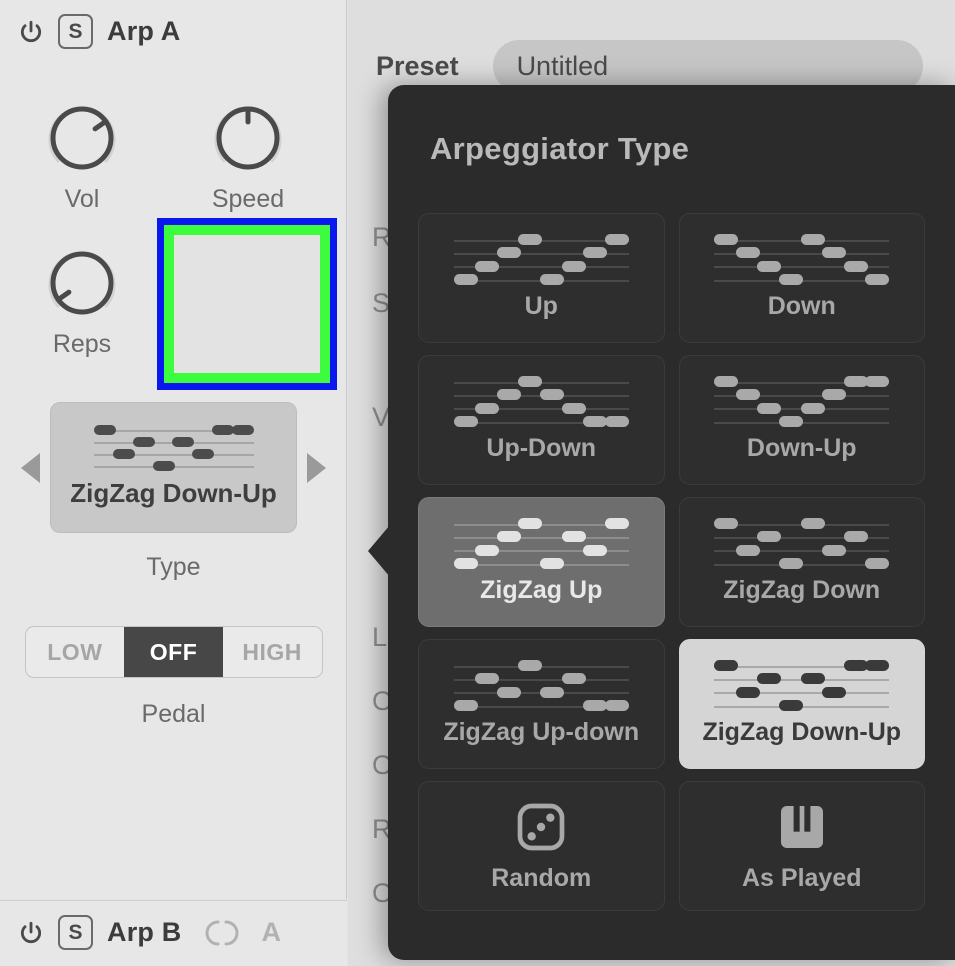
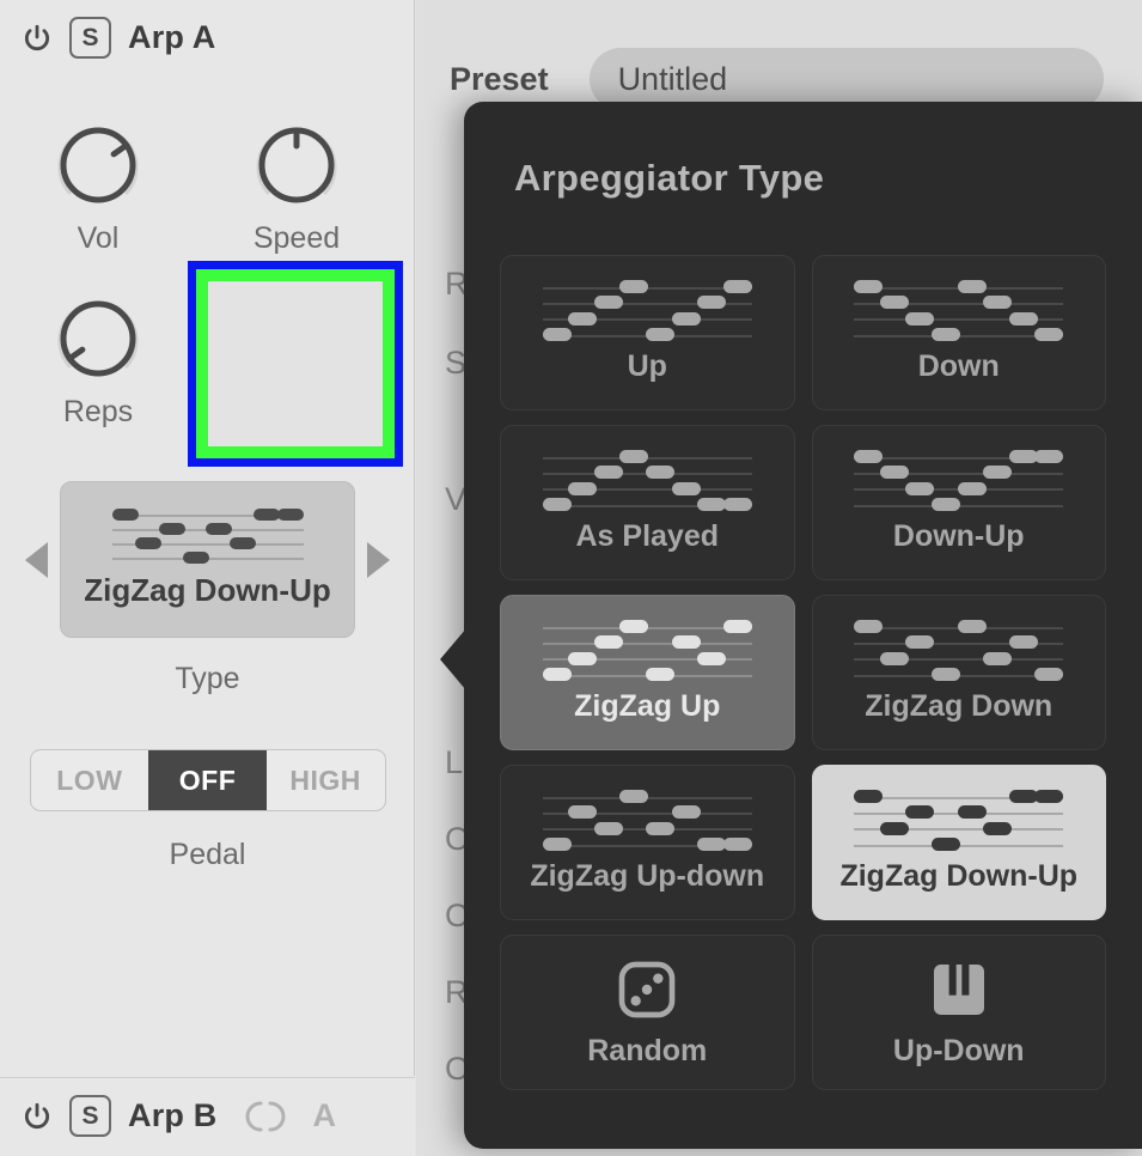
  Preset
  Untitled
  R
  S
  V
  L
  O
  O
  R
  O
  S
  Arp A
  Vol
  Speed
  Reps
  ZigZag Down-Up
  Type
  LOW
  OFF
  HIGH
  Pedal
  S
  Arp B
  A
  Arpeggiator Type
  Up
  Down
- Up-Down
+ As Played
  Down-Up
  ZigZag Up
  ZigZag Down
  ZigZag Up-down
  ZigZag Down-Up
  Random
- As Played
+ Up-Down
